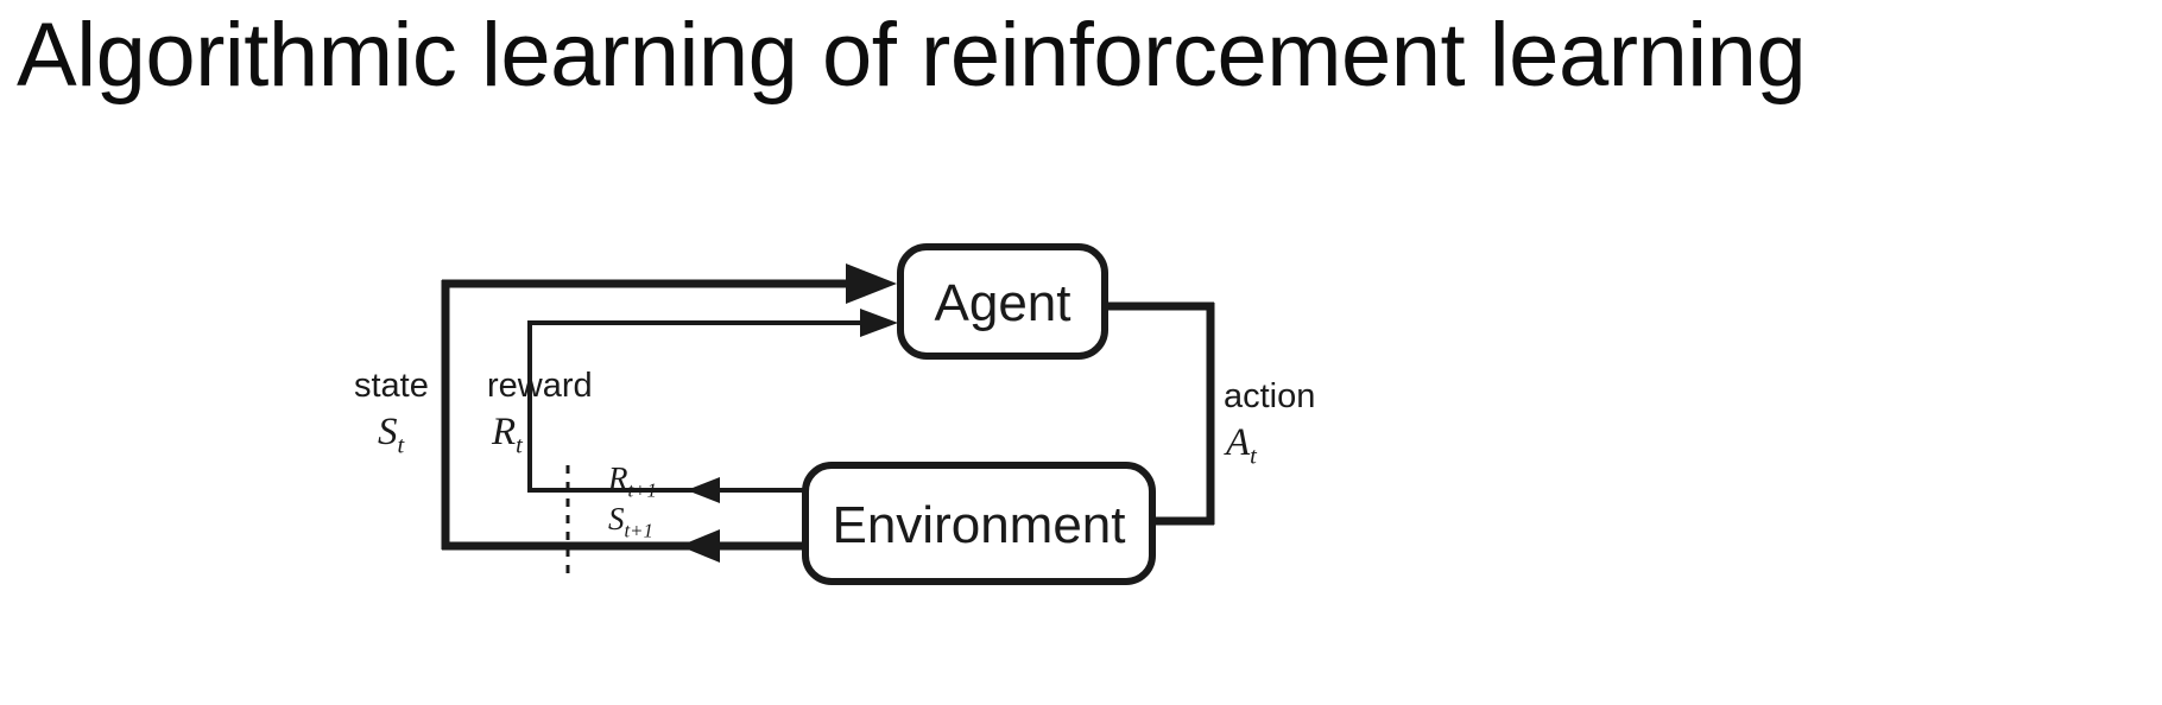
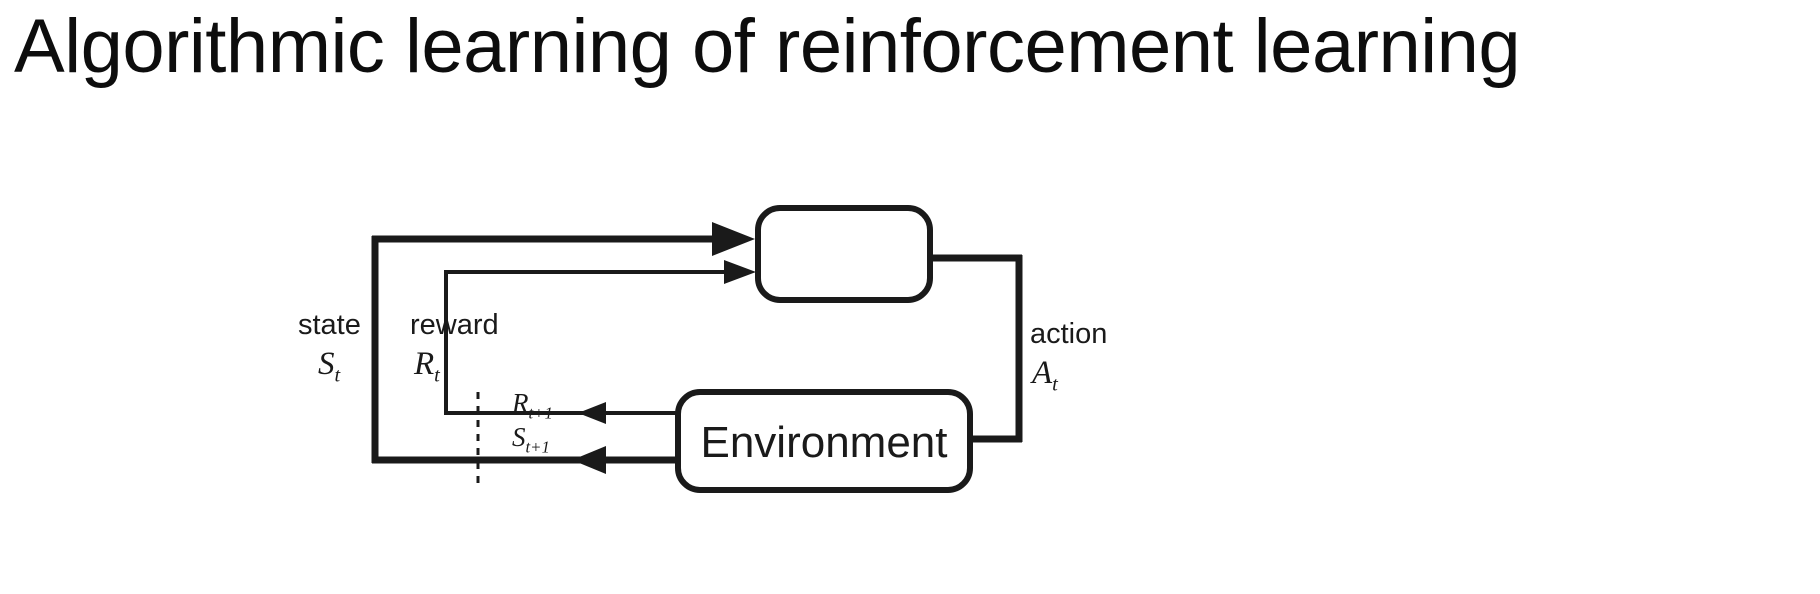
  Algorithmic learning of reinforcement learning
- Agent
  Environment
  state
  St
  reward
  Rt
  action
  At
  Rt+1
  St+1
